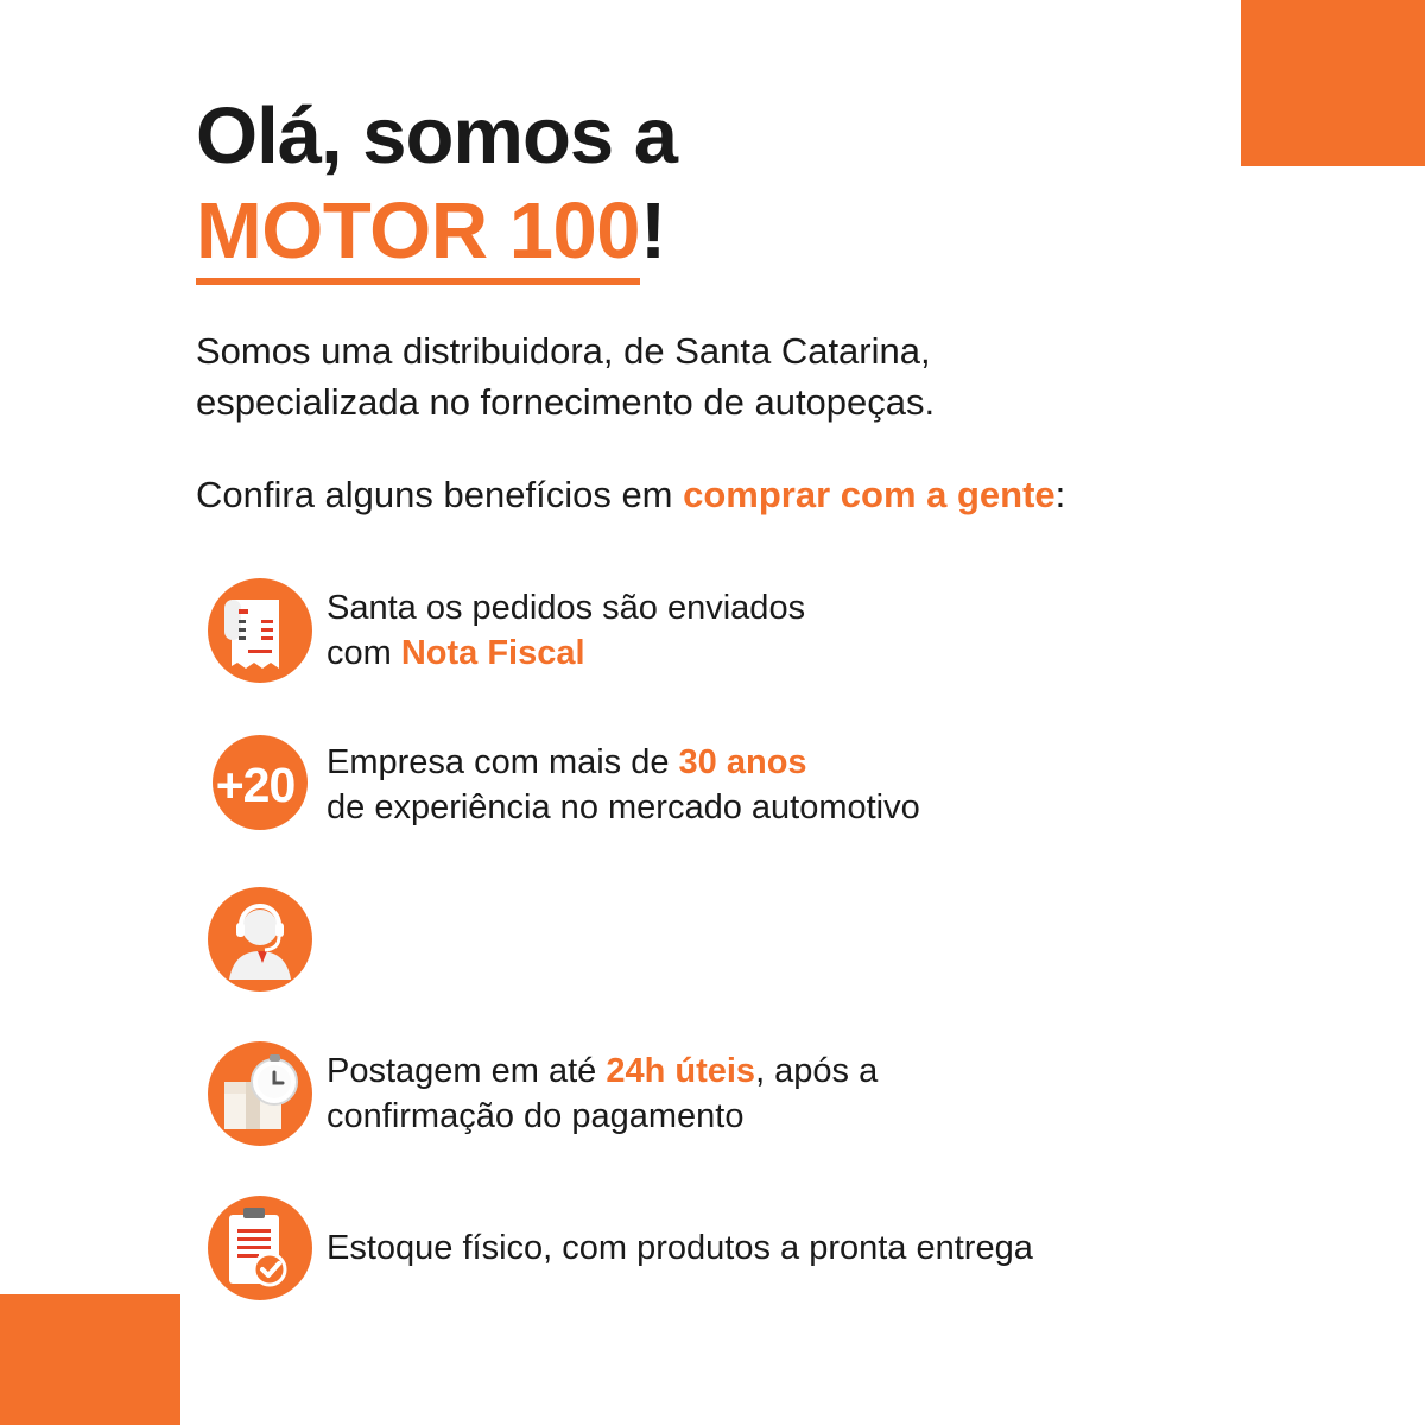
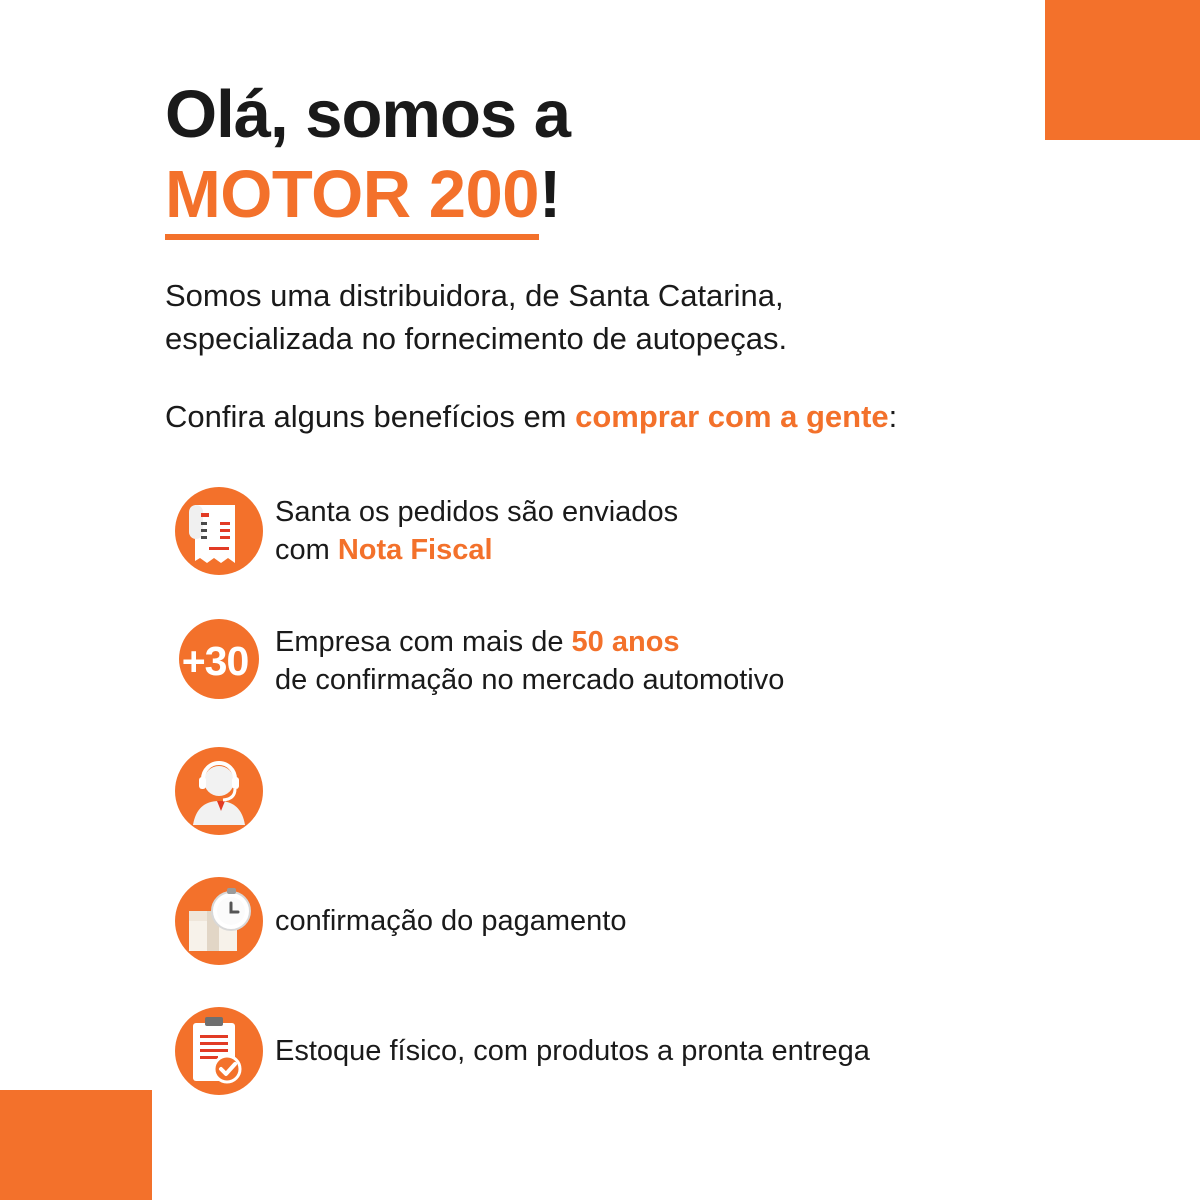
  Olá, somos a
- MOTOR 100!
+ MOTOR 200!
  Somos uma distribuidora, de Santa Catarina,
  especializada no fornecimento de autopeças.
  Confira alguns benefícios em comprar com a gente:
  Santa os pedidos são enviados
  com Nota Fiscal
- +20
+ +30
- Empresa com mais de 30 anos
+ Empresa com mais de 50 anos
- de experiência no mercado automotivo
+ de confirmação no mercado automotivo
- Postagem em até 24h úteis, após a
  confirmação do pagamento
  Estoque físico, com produtos a pronta entrega
